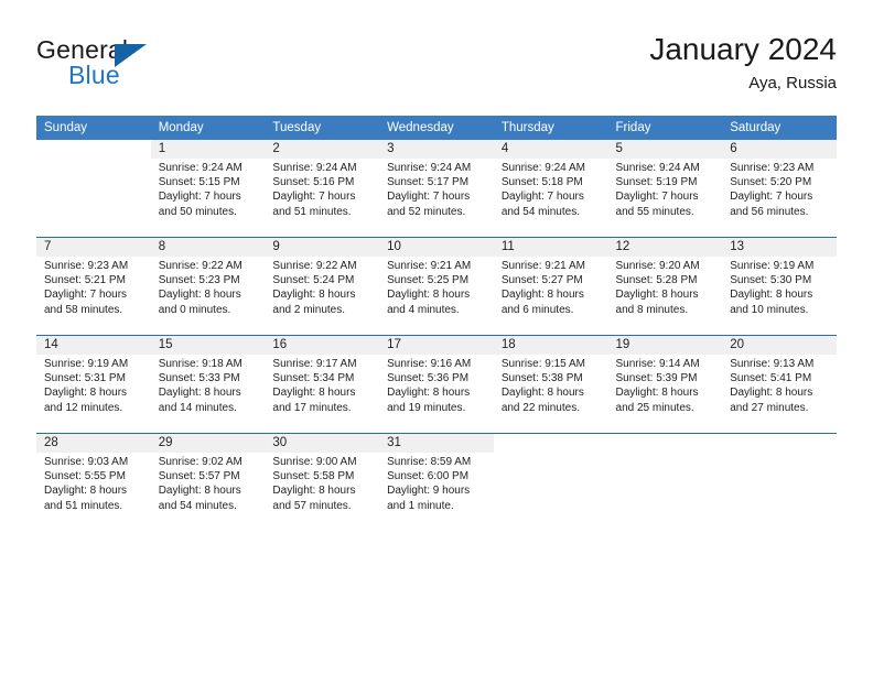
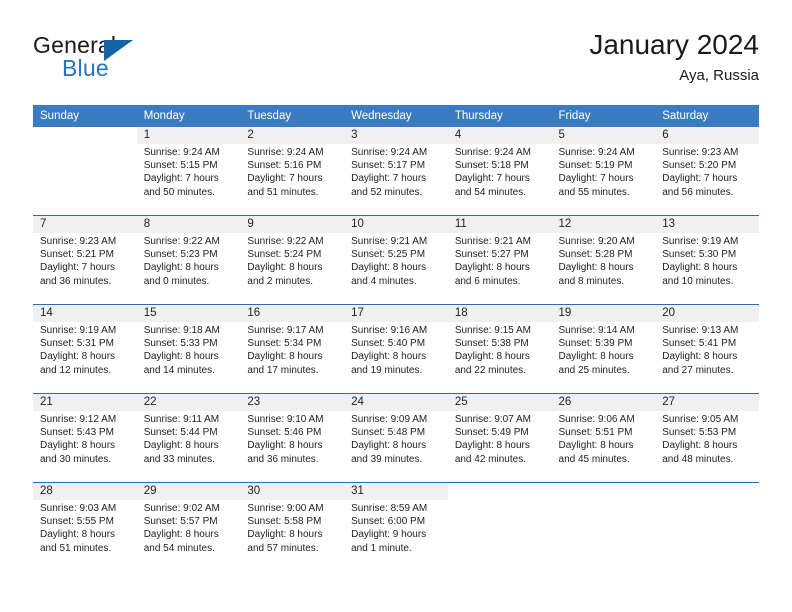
  General
  Blue
  January 2024
  Aya, Russia
  Sunday	Monday	Tuesday	Wednesday	Thursday	Friday	Saturday
  	1Sunrise: 9:24 AMSunset: 5:15 PMDaylight: 7 hoursand 50 minutes.	2Sunrise: 9:24 AMSunset: 5:16 PMDaylight: 7 hoursand 51 minutes.	3Sunrise: 9:24 AMSunset: 5:17 PMDaylight: 7 hoursand 52 minutes.	4Sunrise: 9:24 AMSunset: 5:18 PMDaylight: 7 hoursand 54 minutes.	5Sunrise: 9:24 AMSunset: 5:19 PMDaylight: 7 hoursand 55 minutes.	6Sunrise: 9:23 AMSunset: 5:20 PMDaylight: 7 hoursand 56 minutes.
- 7Sunrise: 9:23 AMSunset: 5:21 PMDaylight: 7 hoursand 58 minutes.	8Sunrise: 9:22 AMSunset: 5:23 PMDaylight: 8 hoursand 0 minutes.	9Sunrise: 9:22 AMSunset: 5:24 PMDaylight: 8 hoursand 2 minutes.	10Sunrise: 9:21 AMSunset: 5:25 PMDaylight: 8 hoursand 4 minutes.	11Sunrise: 9:21 AMSunset: 5:27 PMDaylight: 8 hoursand 6 minutes.	12Sunrise: 9:20 AMSunset: 5:28 PMDaylight: 8 hoursand 8 minutes.	13Sunrise: 9:19 AMSunset: 5:30 PMDaylight: 8 hoursand 10 minutes.
+ 7Sunrise: 9:23 AMSunset: 5:21 PMDaylight: 7 hoursand 36 minutes.	8Sunrise: 9:22 AMSunset: 5:23 PMDaylight: 8 hoursand 0 minutes.	9Sunrise: 9:22 AMSunset: 5:24 PMDaylight: 8 hoursand 2 minutes.	10Sunrise: 9:21 AMSunset: 5:25 PMDaylight: 8 hoursand 4 minutes.	11Sunrise: 9:21 AMSunset: 5:27 PMDaylight: 8 hoursand 6 minutes.	12Sunrise: 9:20 AMSunset: 5:28 PMDaylight: 8 hoursand 8 minutes.	13Sunrise: 9:19 AMSunset: 5:30 PMDaylight: 8 hoursand 10 minutes.
- 14Sunrise: 9:19 AMSunset: 5:31 PMDaylight: 8 hoursand 12 minutes.	15Sunrise: 9:18 AMSunset: 5:33 PMDaylight: 8 hoursand 14 minutes.	16Sunrise: 9:17 AMSunset: 5:34 PMDaylight: 8 hoursand 17 minutes.	17Sunrise: 9:16 AMSunset: 5:36 PMDaylight: 8 hoursand 19 minutes.	18Sunrise: 9:15 AMSunset: 5:38 PMDaylight: 8 hoursand 22 minutes.	19Sunrise: 9:14 AMSunset: 5:39 PMDaylight: 8 hoursand 25 minutes.	20Sunrise: 9:13 AMSunset: 5:41 PMDaylight: 8 hoursand 27 minutes.
+ 14Sunrise: 9:19 AMSunset: 5:31 PMDaylight: 8 hoursand 12 minutes.	15Sunrise: 9:18 AMSunset: 5:33 PMDaylight: 8 hoursand 14 minutes.	16Sunrise: 9:17 AMSunset: 5:34 PMDaylight: 8 hoursand 17 minutes.	17Sunrise: 9:16 AMSunset: 5:40 PMDaylight: 8 hoursand 19 minutes.	18Sunrise: 9:15 AMSunset: 5:38 PMDaylight: 8 hoursand 22 minutes.	19Sunrise: 9:14 AMSunset: 5:39 PMDaylight: 8 hoursand 25 minutes.	20Sunrise: 9:13 AMSunset: 5:41 PMDaylight: 8 hoursand 27 minutes.
+ 21Sunrise: 9:12 AMSunset: 5:43 PMDaylight: 8 hoursand 30 minutes.	22Sunrise: 9:11 AMSunset: 5:44 PMDaylight: 8 hoursand 33 minutes.	23Sunrise: 9:10 AMSunset: 5:46 PMDaylight: 8 hoursand 36 minutes.	24Sunrise: 9:09 AMSunset: 5:48 PMDaylight: 8 hoursand 39 minutes.	25Sunrise: 9:07 AMSunset: 5:49 PMDaylight: 8 hoursand 42 minutes.	26Sunrise: 9:06 AMSunset: 5:51 PMDaylight: 8 hoursand 45 minutes.	27Sunrise: 9:05 AMSunset: 5:53 PMDaylight: 8 hoursand 48 minutes.
  28Sunrise: 9:03 AMSunset: 5:55 PMDaylight: 8 hoursand 51 minutes.	29Sunrise: 9:02 AMSunset: 5:57 PMDaylight: 8 hoursand 54 minutes.	30Sunrise: 9:00 AMSunset: 5:58 PMDaylight: 8 hoursand 57 minutes.	31Sunrise: 8:59 AMSunset: 6:00 PMDaylight: 9 hoursand 1 minute.
